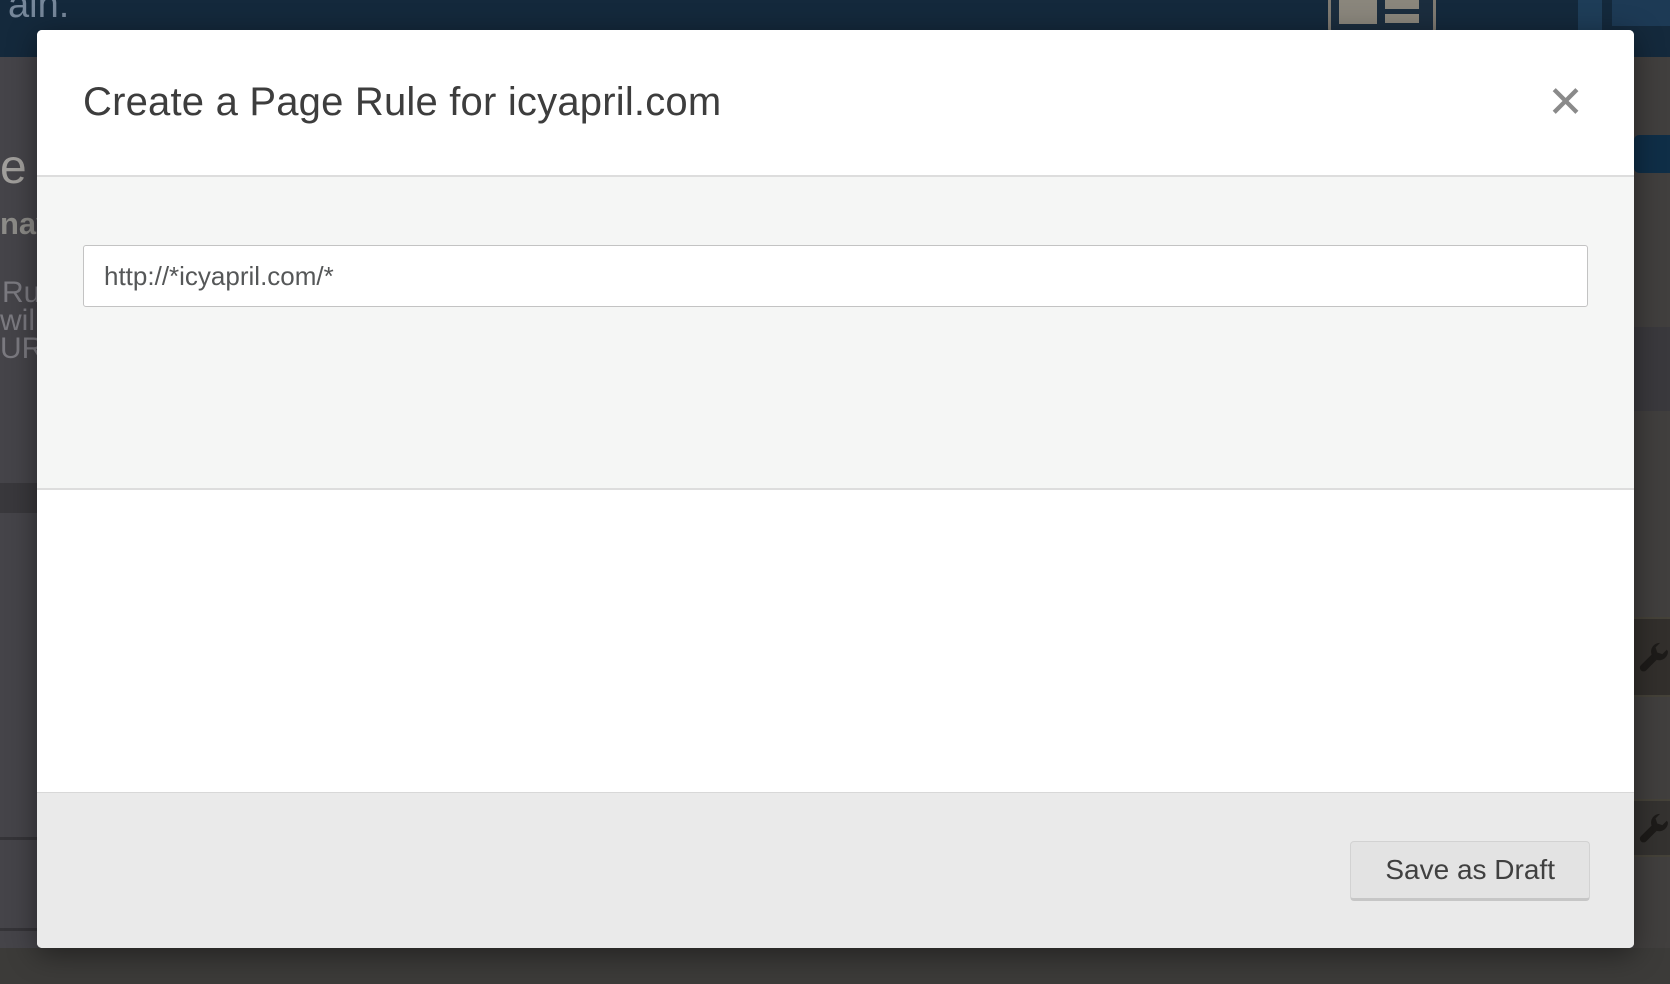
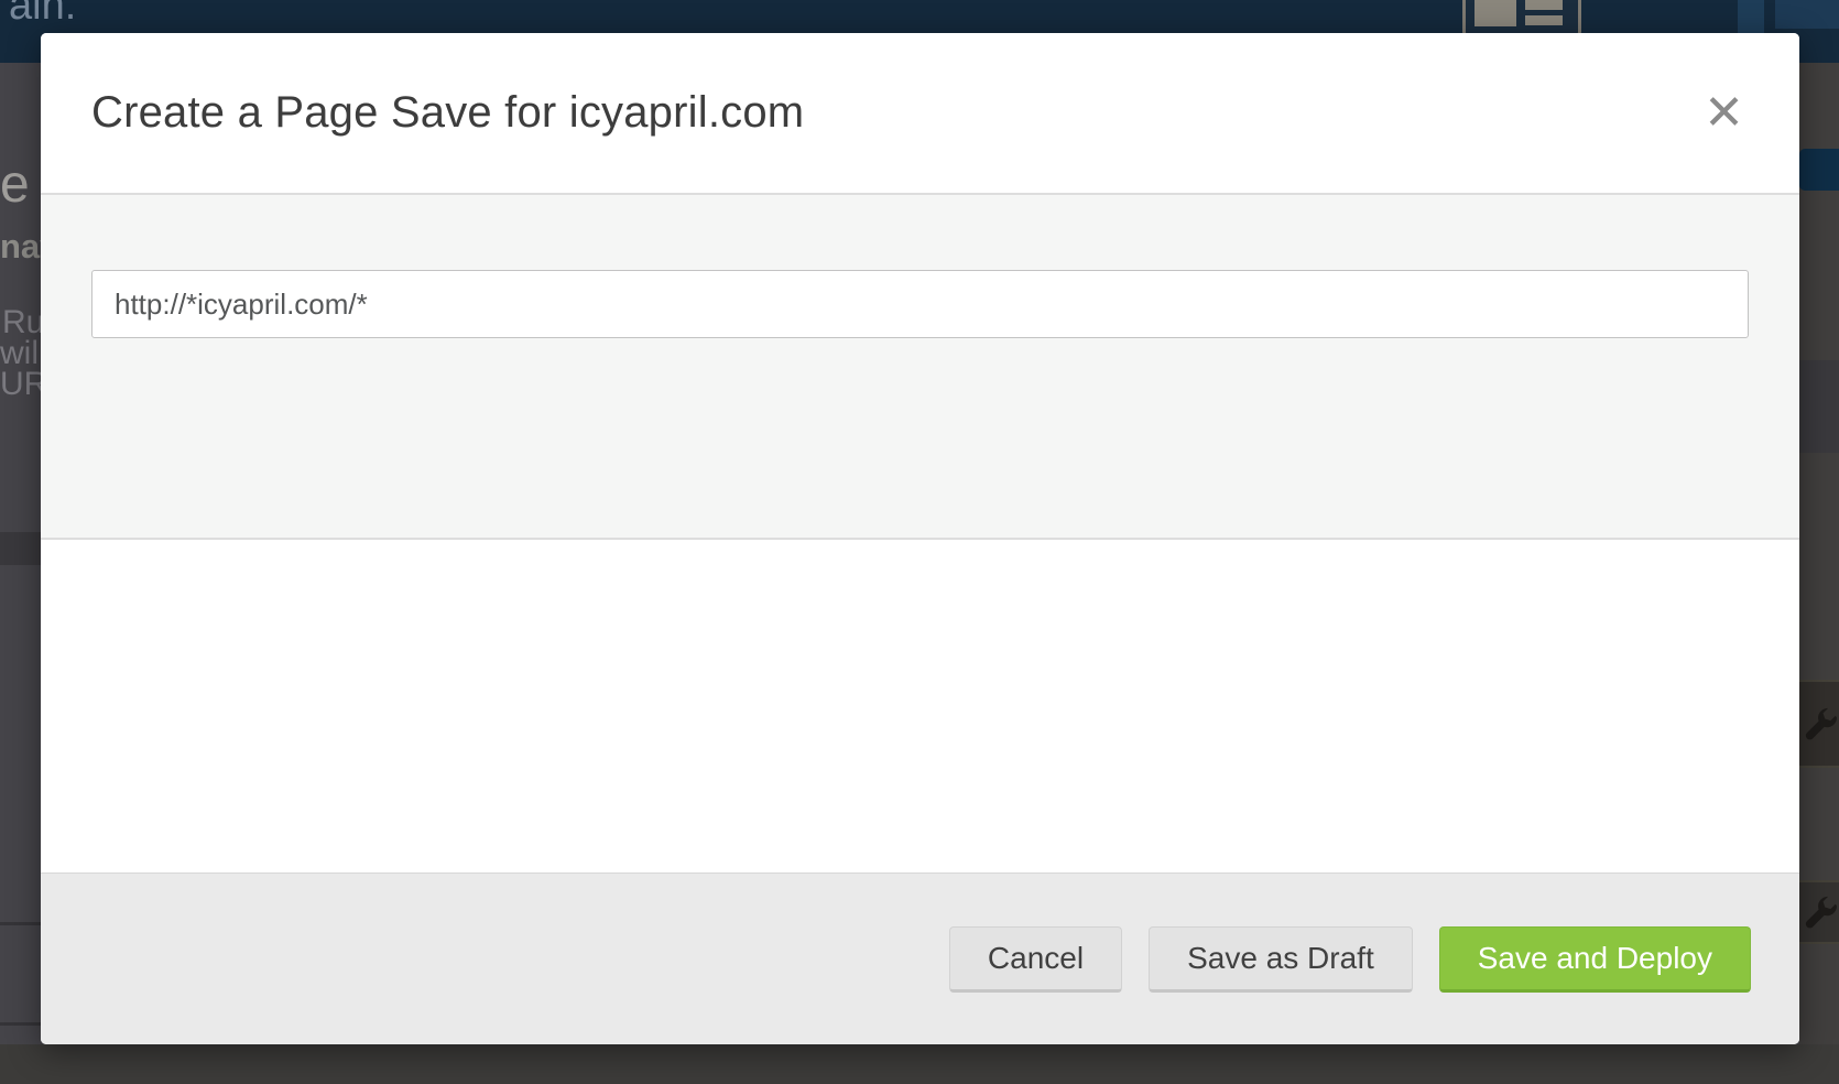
  ain.
  e
  Ru
  wil
  UR
- Create a Page Rule for icyapril.com
+ Create a Page Save for icyapril.com
  ✕
  http://*icyapril.com/*
+ Cancel
  Save as Draft
+ Save and Deploy
